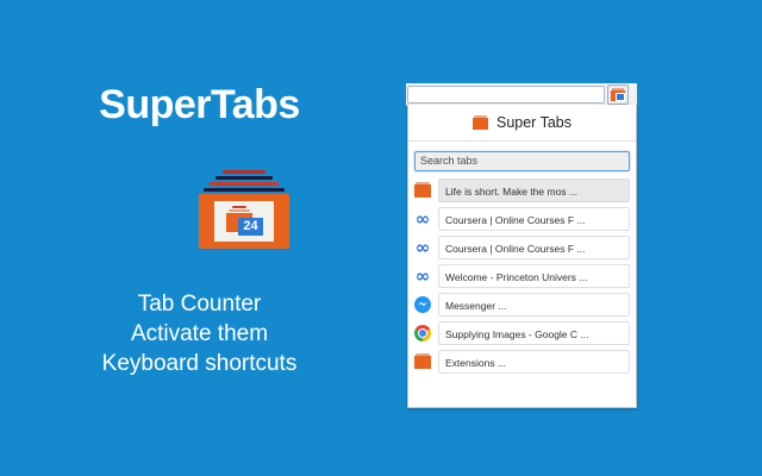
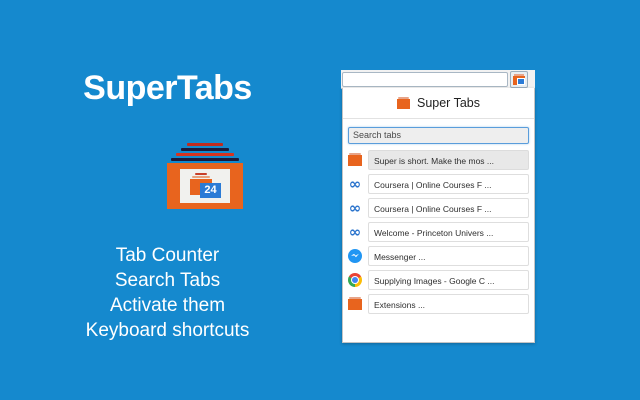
  SuperTabs
  24
  Tab Counter
+ Search Tabs
  Activate them
  Keyboard shortcuts
  Super Tabs
  Search tabs
- Life is short. Make the mos ...
+ Super is short. Make the mos ...
  ∞
  Coursera | Online Courses F ...
  ∞
  Coursera | Online Courses F ...
  ∞
  Welcome - Princeton Univers ...
  Messenger ...
  Supplying Images - Google C ...
  Extensions ...
